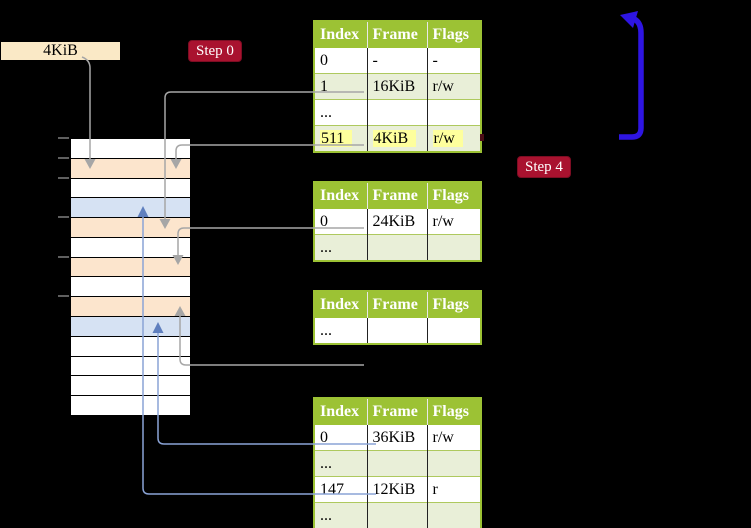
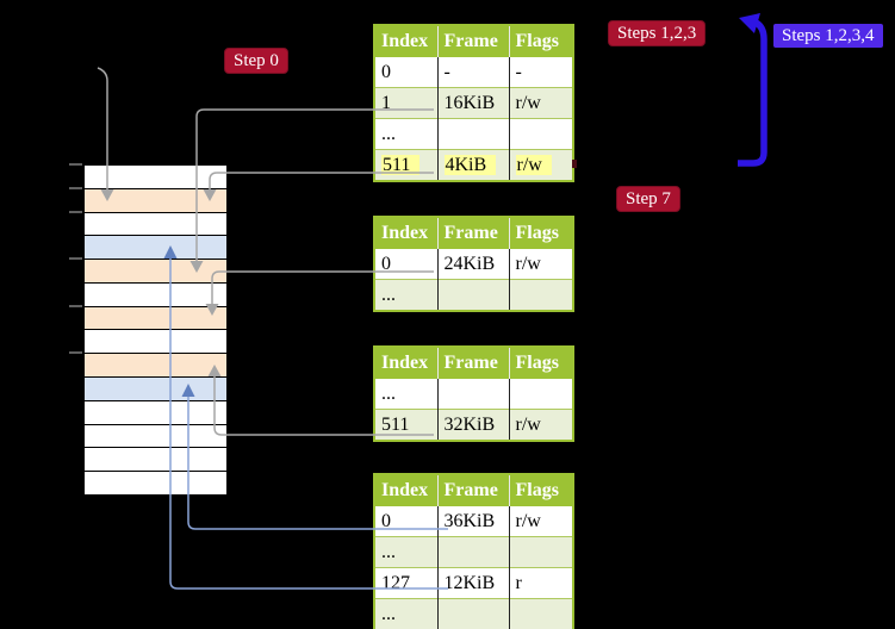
- 4KiB
  Step 0
+ Steps 1,2,3
+ Steps 1,2,3,4
- Step 4
+ Step 7
  Index	Frame	Flags
  0	-	-
  1	16KiB	r/w
  ...
  511	4KiB	r/w
  Index	Frame	Flags
  0	24KiB	r/w
  ...
  Index	Frame	Flags
  ...
+ 511	32KiB	r/w
  Index	Frame	Flags
  0	36KiB	r/w
  ...
- 147	12KiB	r
+ 127	12KiB	r
  ...
